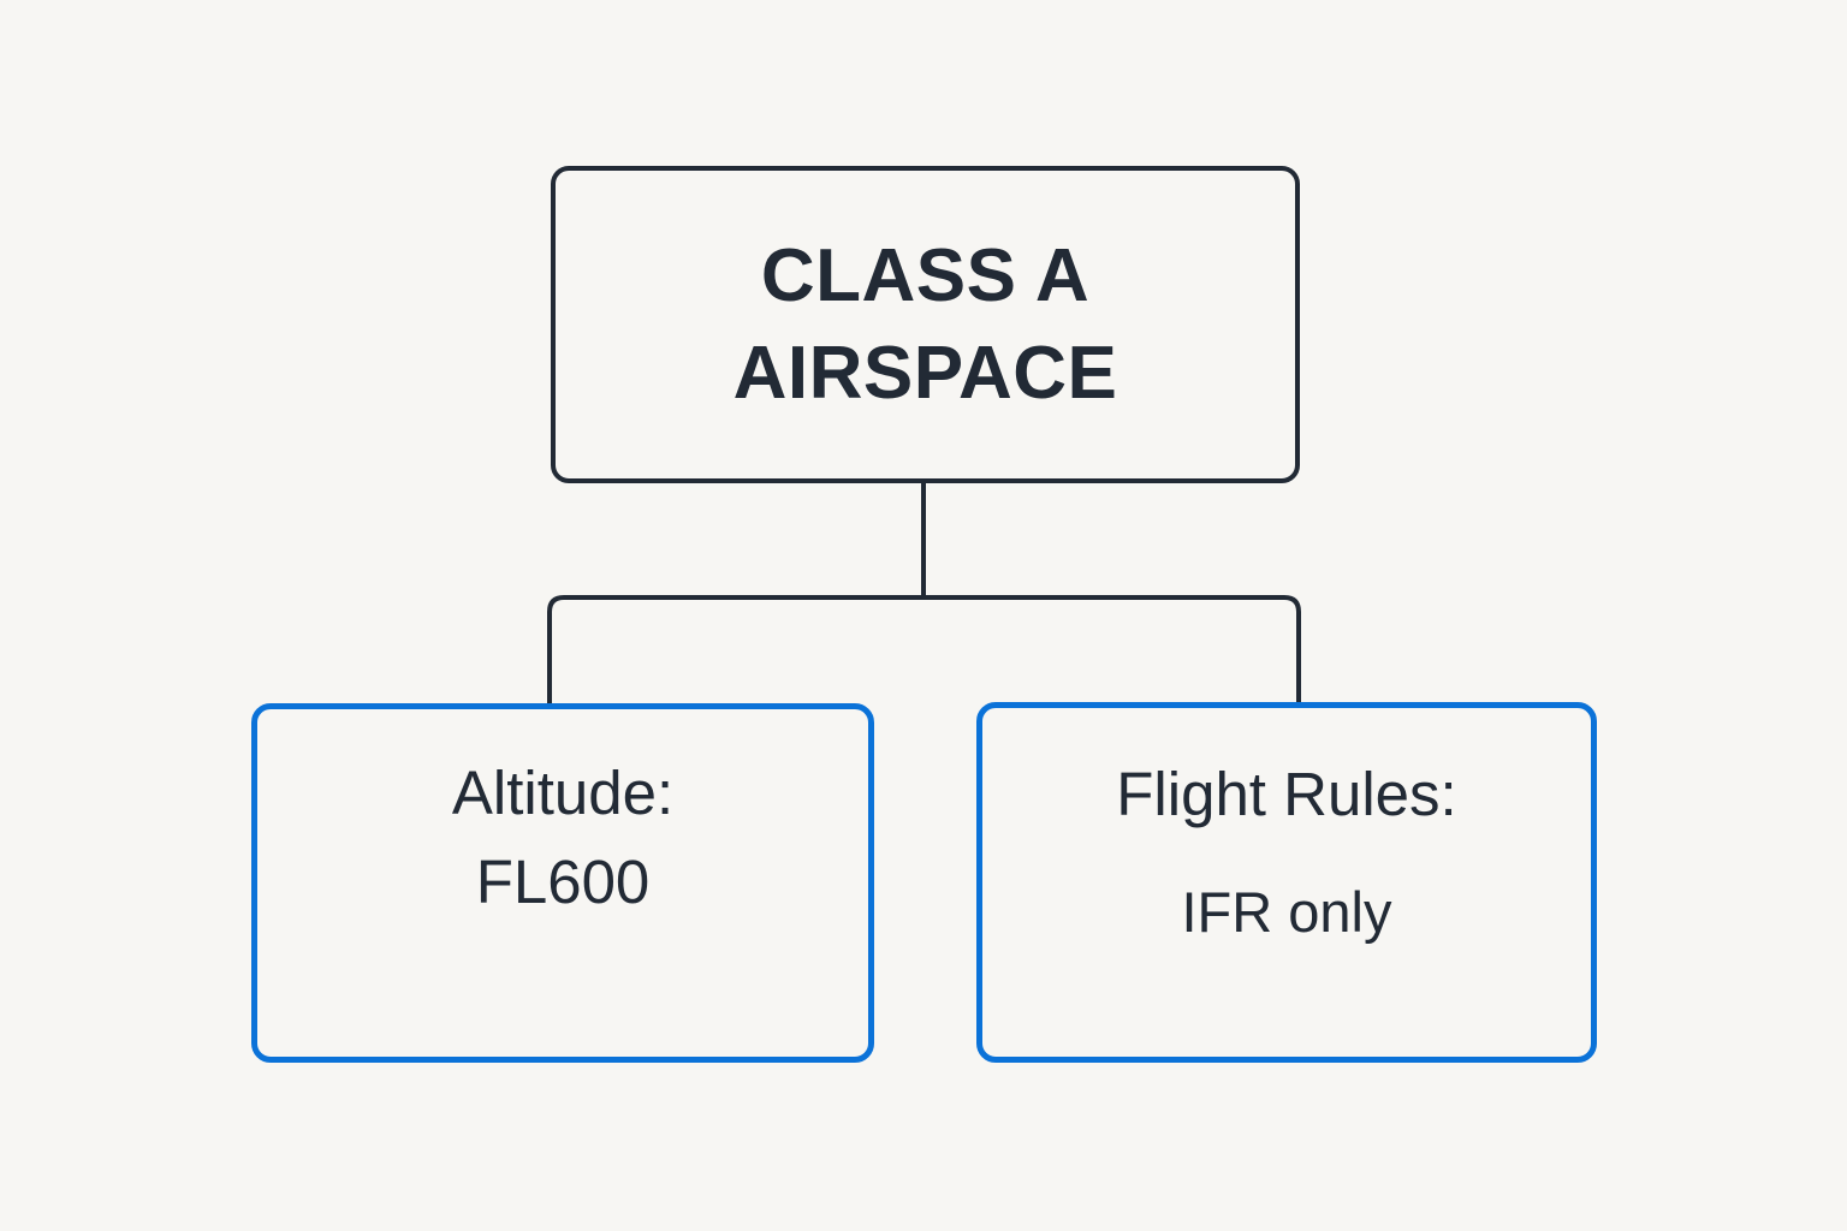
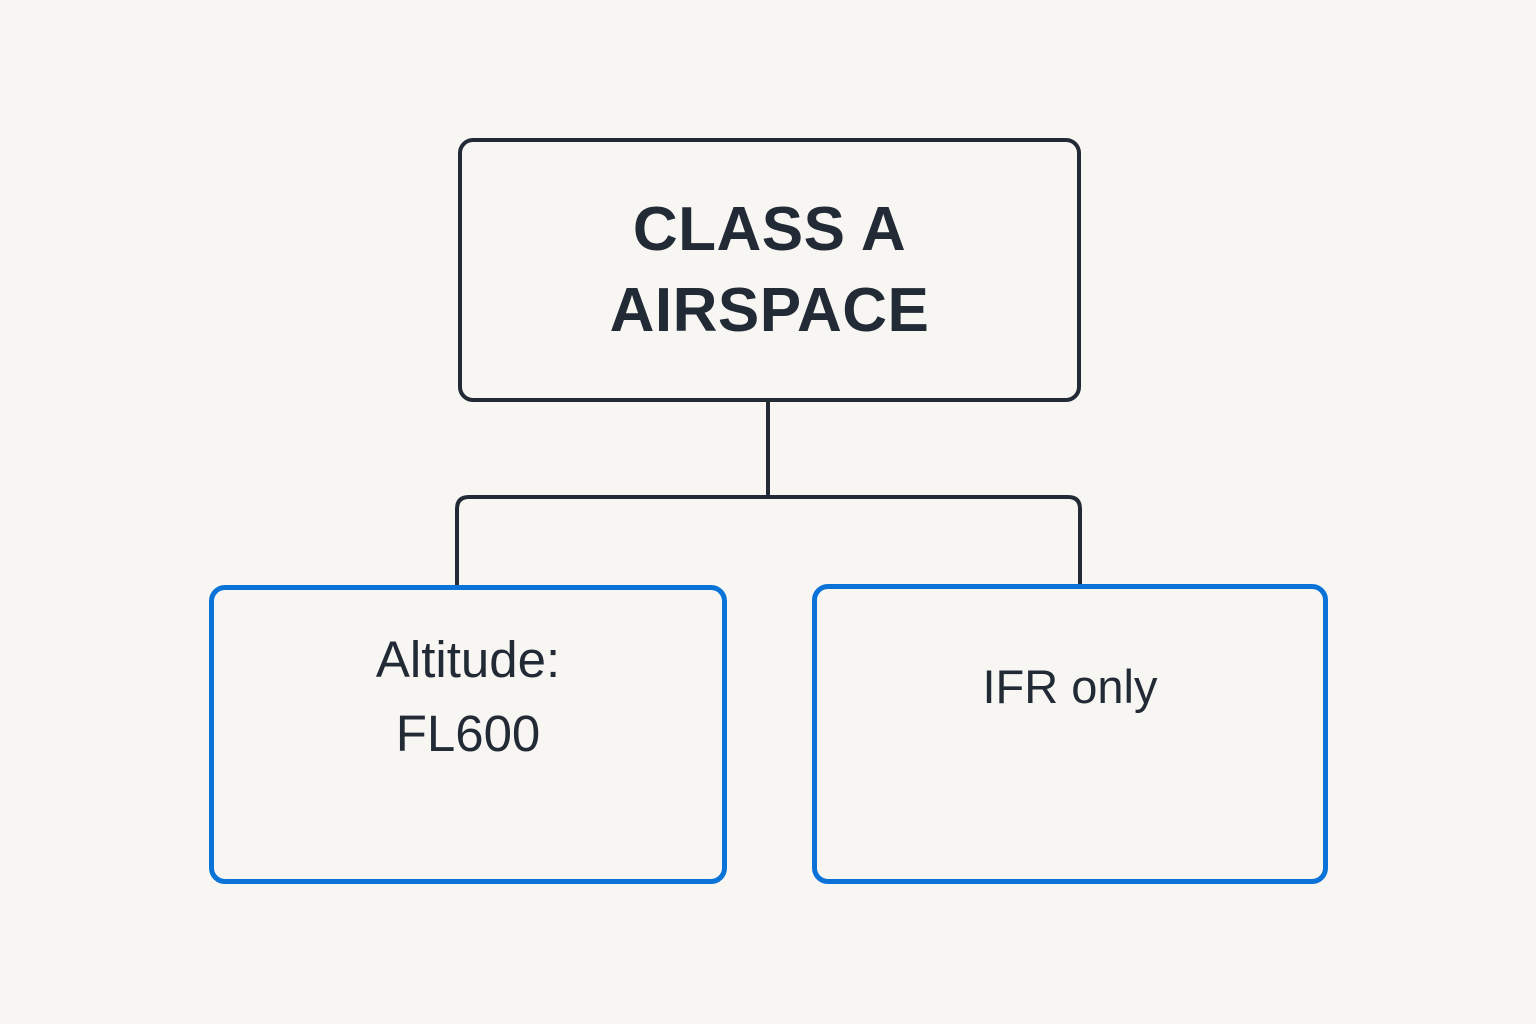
  CLASS A
  AIRSPACE
  Altitude:
  FL600
- Flight Rules:
  IFR only
